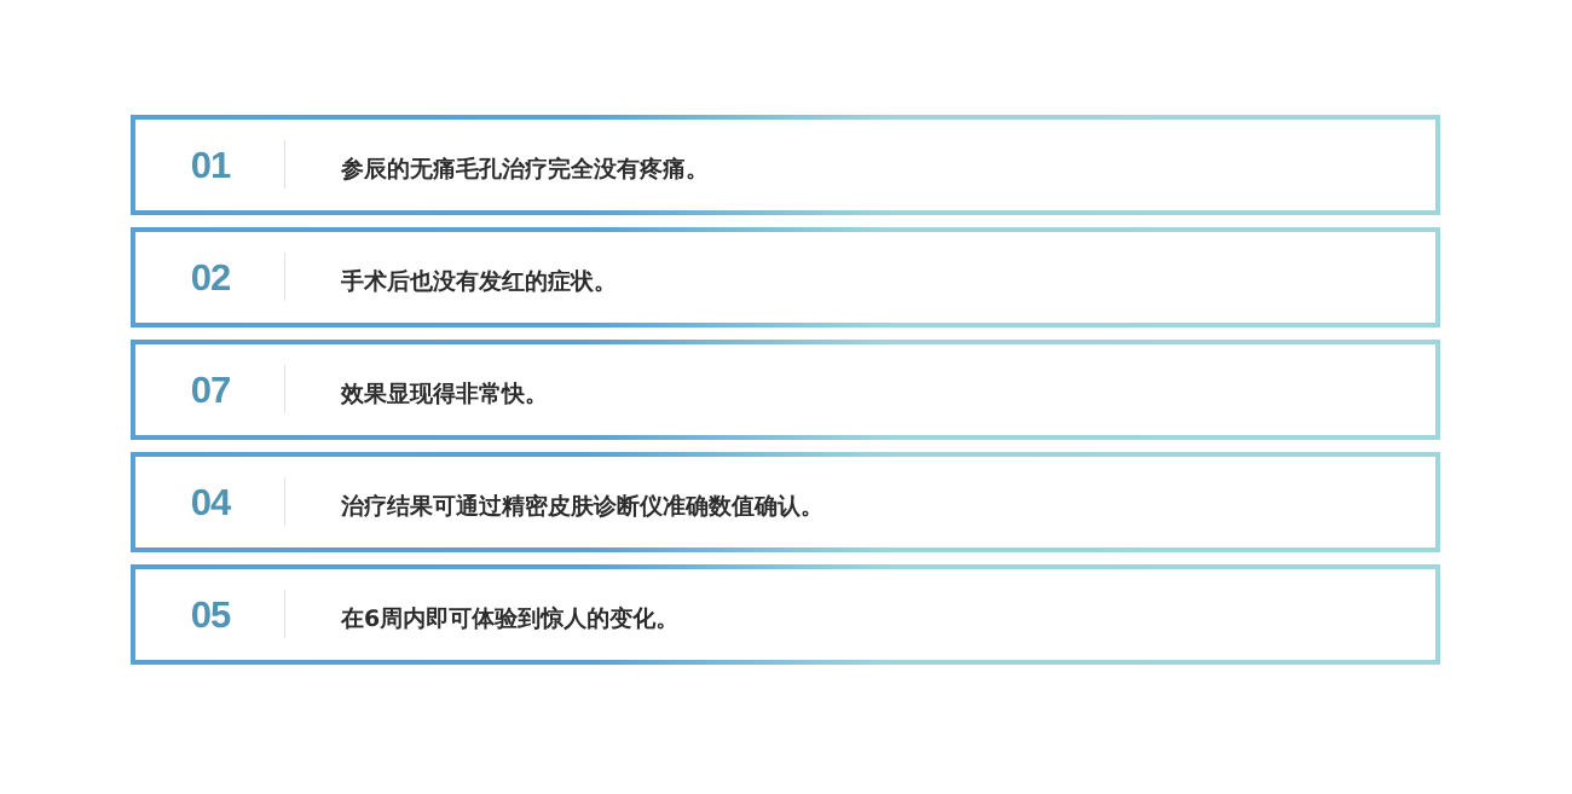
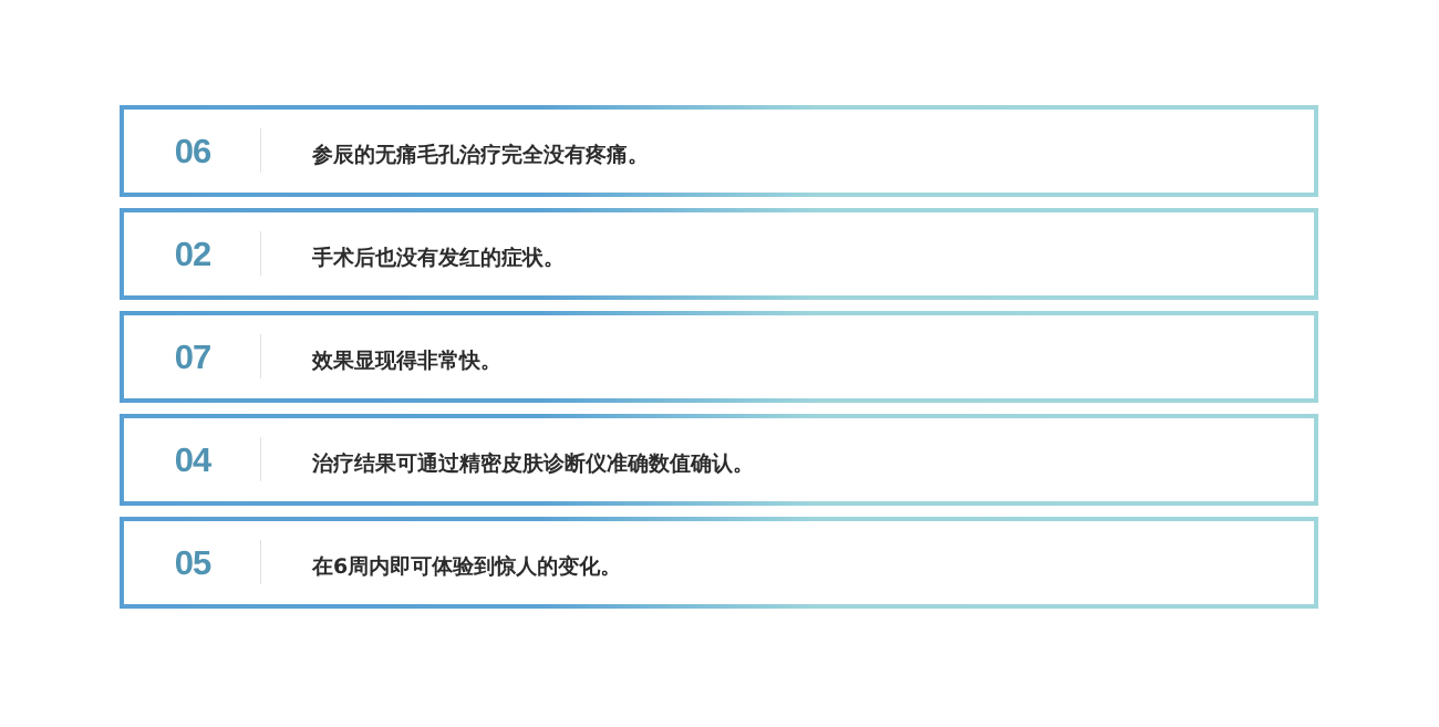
- 01
+ 06
  参辰的无痛毛孔治疗完全没有疼痛。
  02
  手术后也没有发红的症状。
  07
  效果显现得非常快。
  04
  治疗结果可通过精密皮肤诊断仪准确数值确认。
  05
  在6周内即可体验到惊人的变化。
